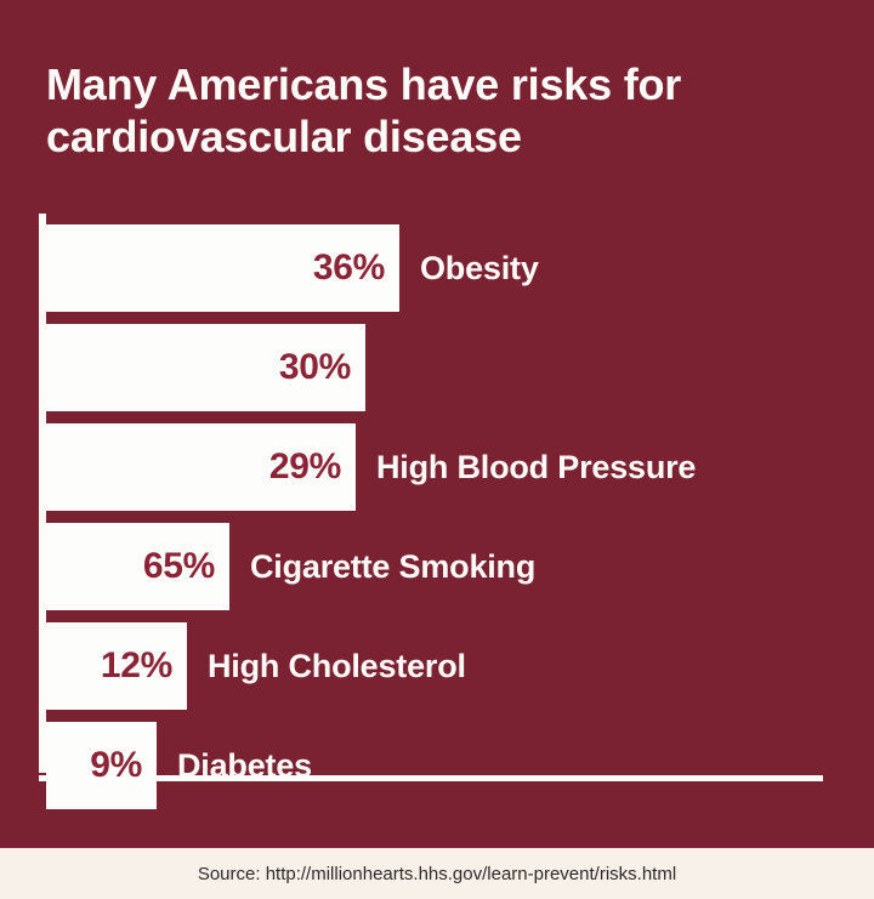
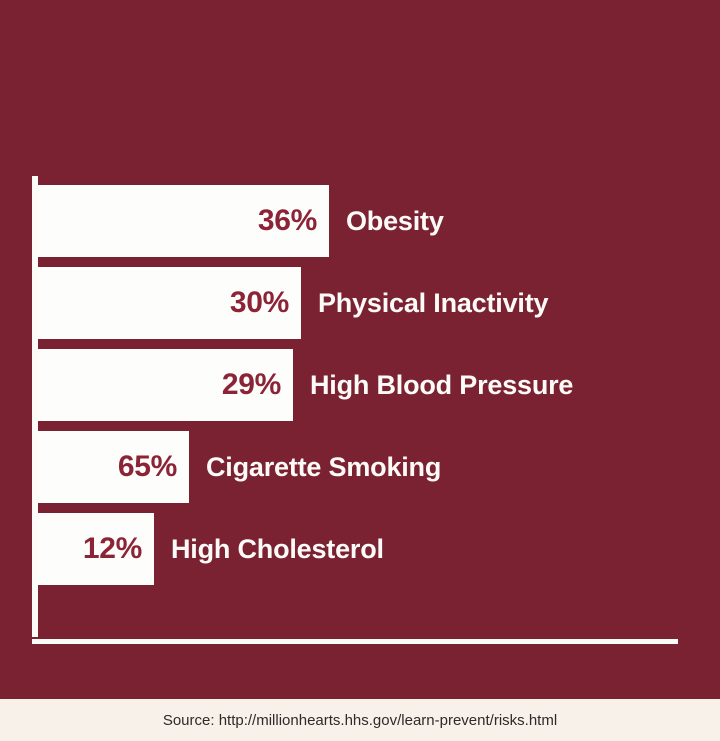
- Many Americans have risks for
- cardiovascular disease
  36%
  Obesity
  30%
+ Physical Inactivity
  29%
  High Blood Pressure
  65%
  Cigarette Smoking
  12%
  High Cholesterol
- 9%
- Diabetes
  Source: http://millionhearts.hhs.gov/learn-prevent/risks.html
